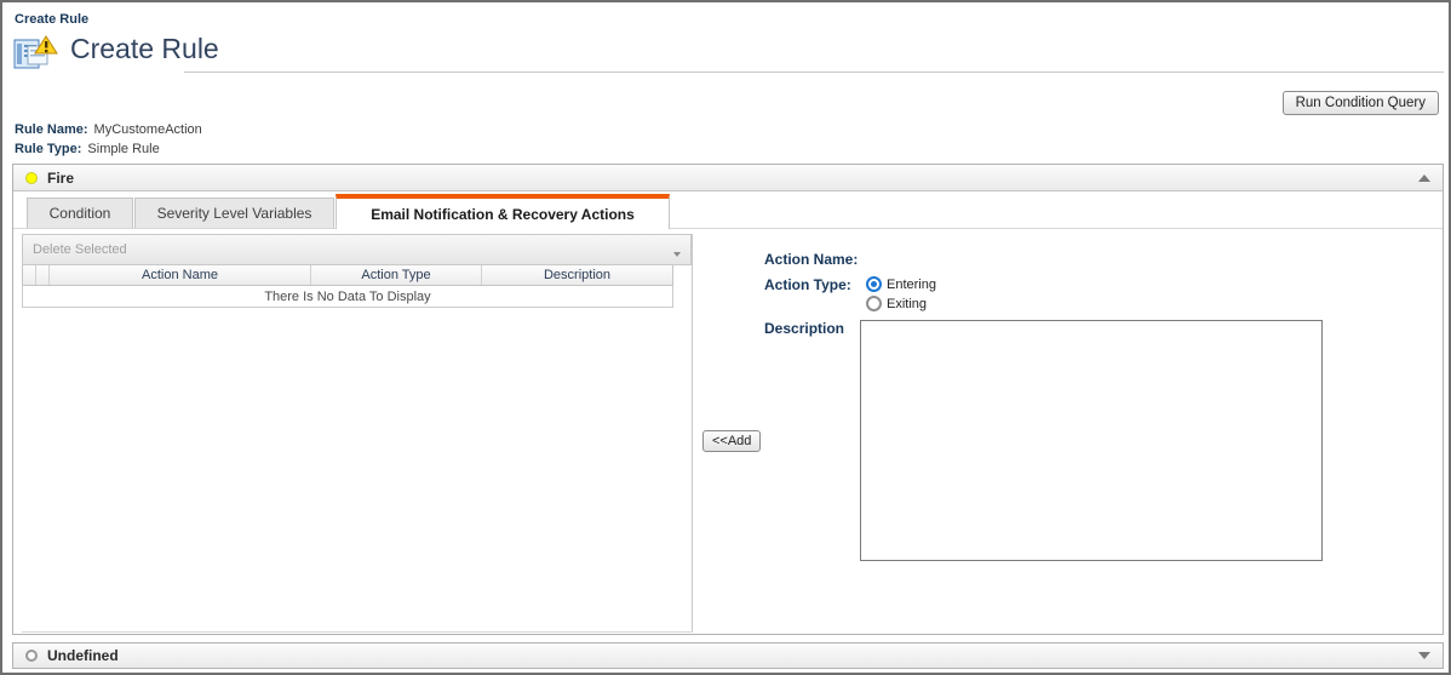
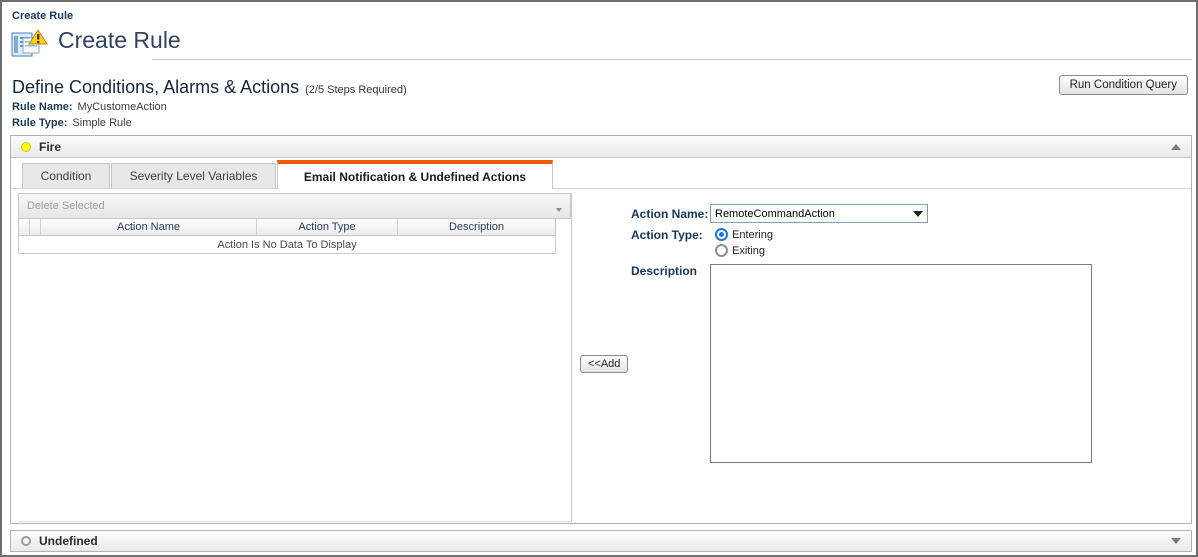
  Create Rule
  Create Rule
+ Define Conditions, Alarms & Actions (2/5 Steps Required)
  Rule Name: MyCustomeAction
  Rule Type: Simple Rule
  Run Condition Query
  Fire
  Condition
  Severity Level Variables
- Email Notification & Recovery Actions
+ Email Notification & Undefined Actions
  Delete Selected
  Action Name
  Action Type
  Description
- There Is No Data To Display
+ Action Is No Data To Display
  <<Add
  Action Name:
+ RemoteCommandAction
  Action Type:
  Entering
  Exiting
  Description
  Undefined
